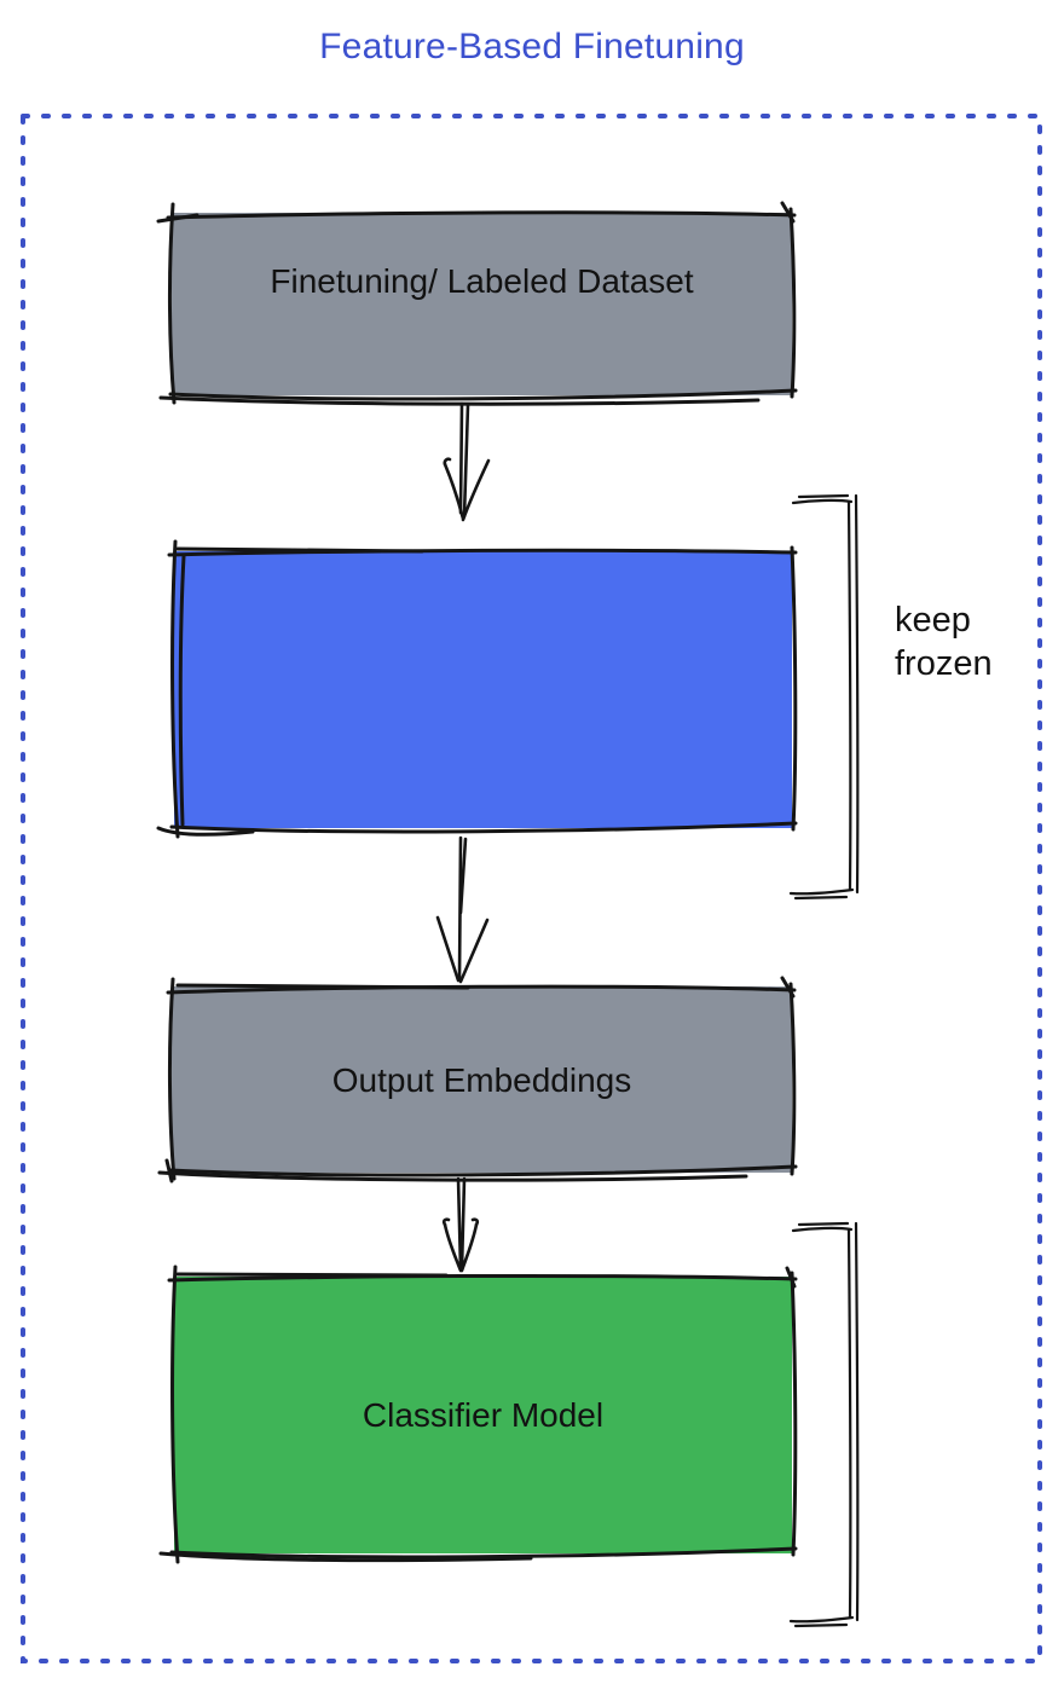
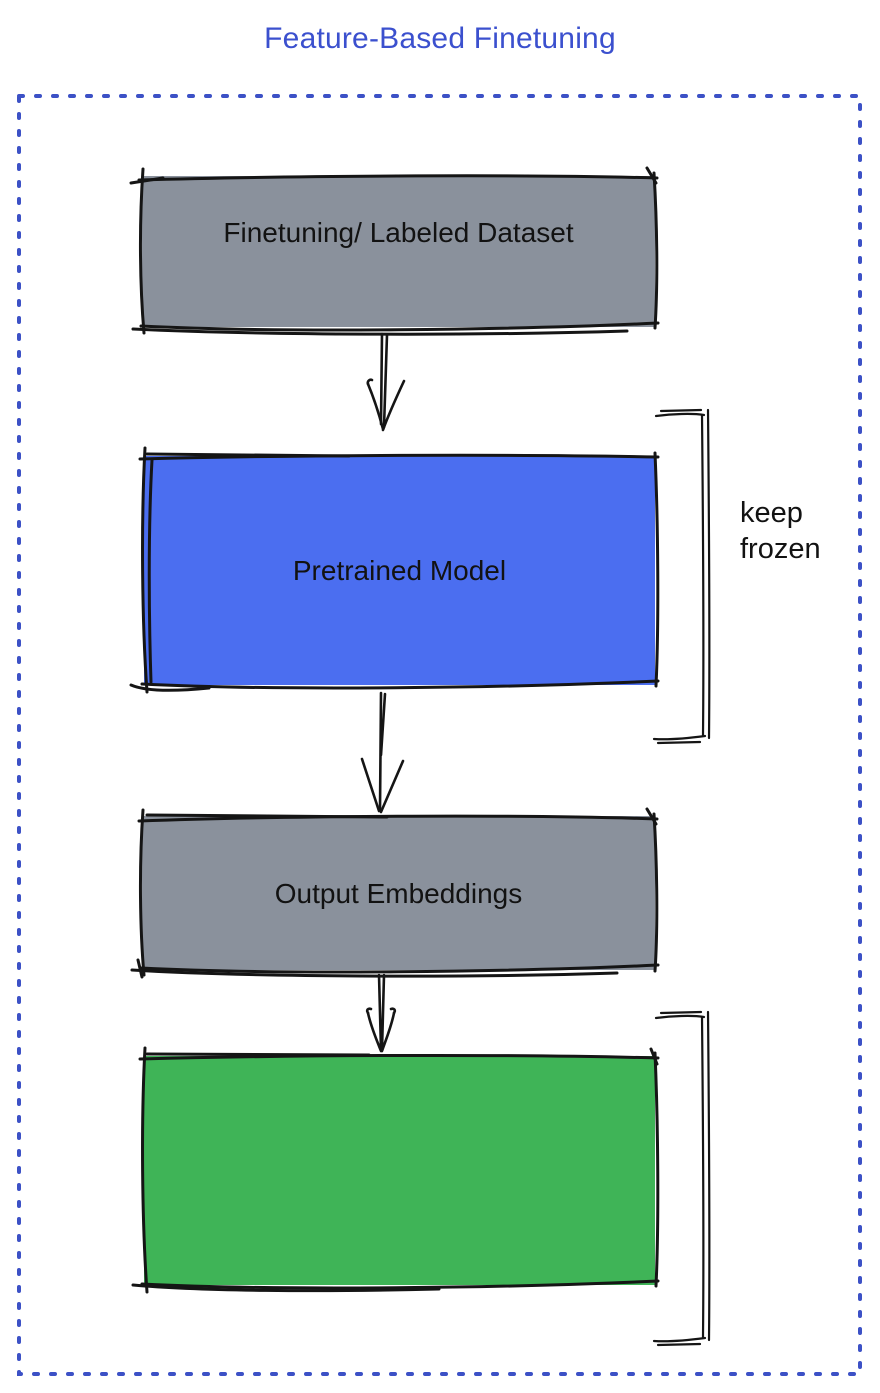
  Feature-Based Finetuning
  Finetuning/ Labeled Dataset
+ Pretrained Model
  keep
  frozen
  Output Embeddings
- Classifier Model
